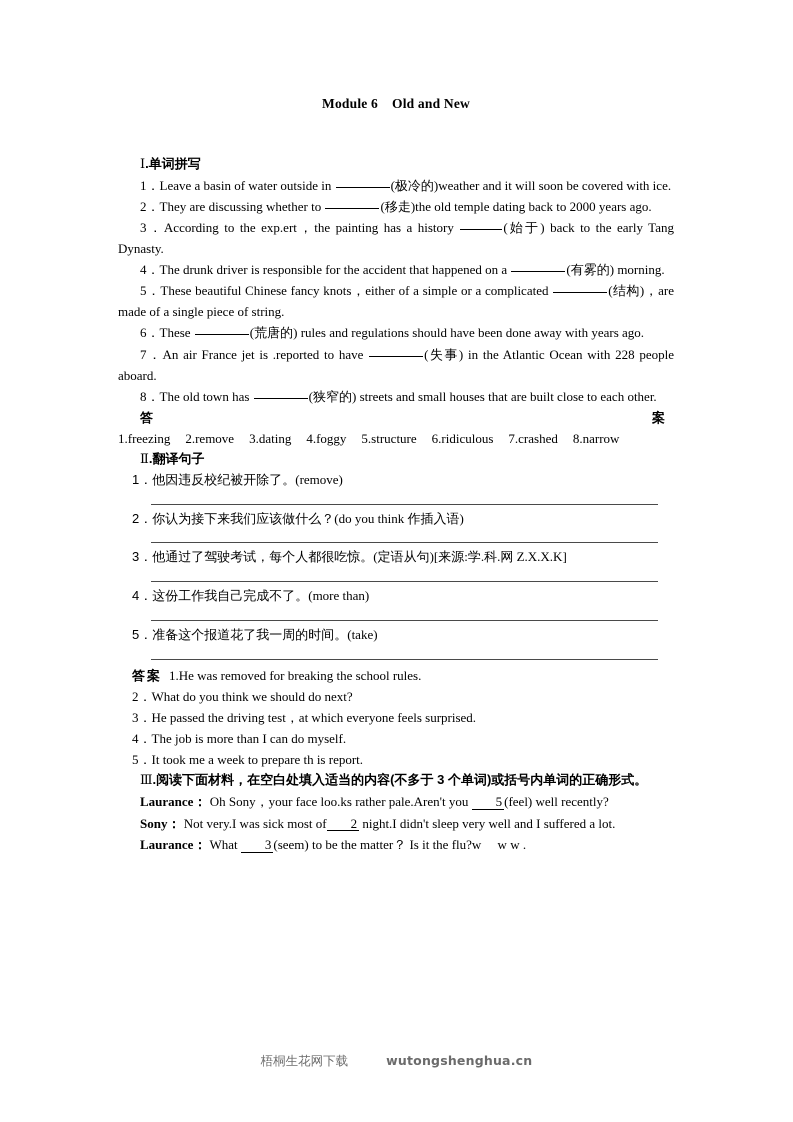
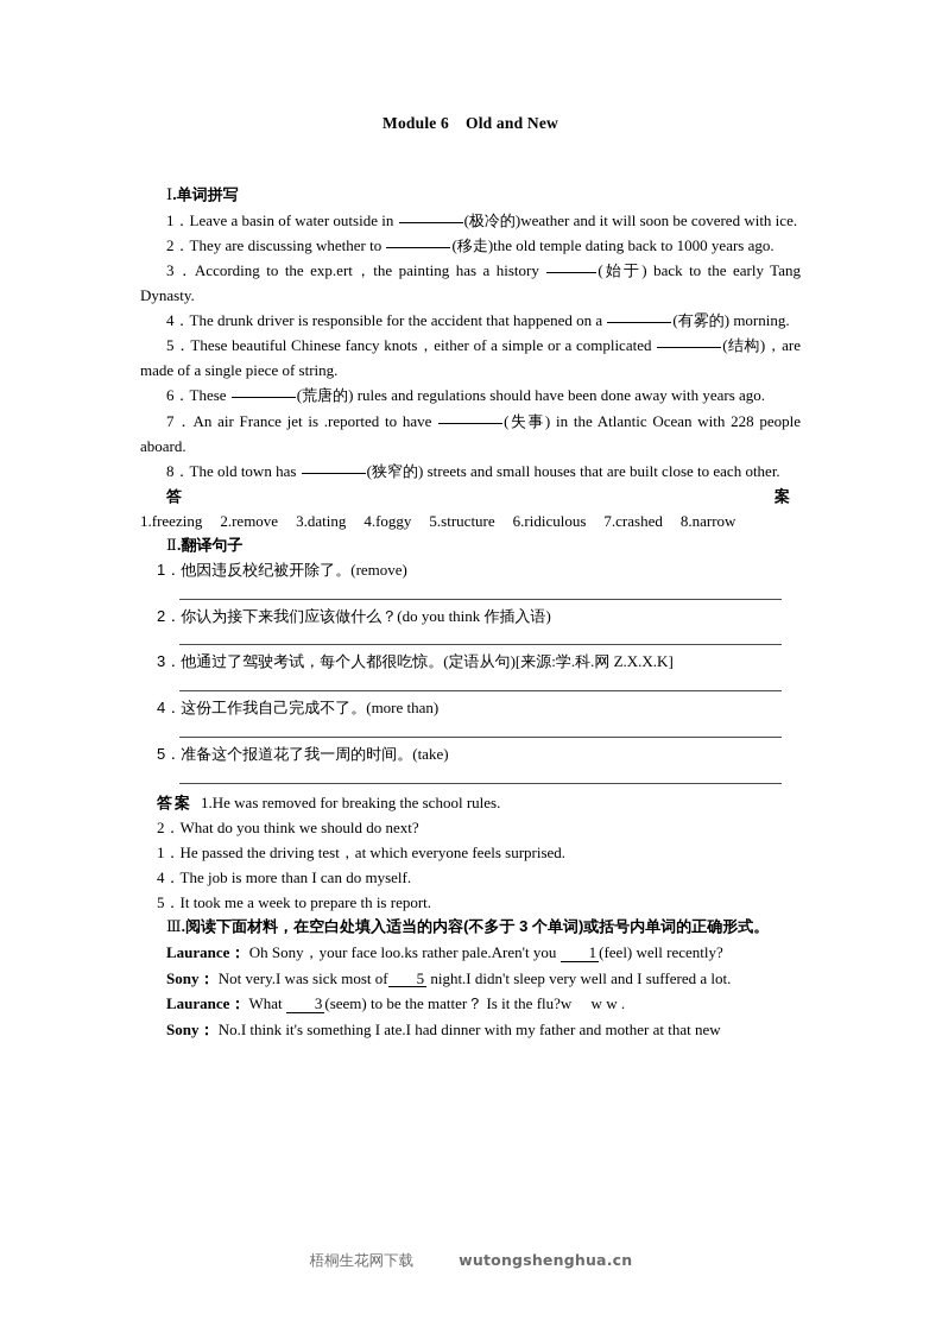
  Module 6 Old and New
  Ⅰ.单词拼写
  1．Leave a basin of water outside in (极冷的)weather and it will soon be covered with ice.
- 2．They are discussing whether to (移走)the old temple dating back to 2000 years ago.
+ 2．They are discussing whether to (移走)the old temple dating back to 1000 years ago.
  3．According to the exp.ert，the painting has a history (始于) back to the early Tang Dynasty.
  4．The drunk driver is responsible for the accident that happened on a (有雾的) morning.
  5．These beautiful Chinese fancy knots，either of a simple or a complicated (结构)，are made of a single piece of string.
  6．These (荒唐的) rules and regulations should have been done away with years ago.
  7．An air France jet is .reported to have (失事) in the Atlantic Ocean with 228 people aboard.
  8．The old town has (狭窄的) streets and small houses that are built close to each other.
  答案1.freezing 2.remove 3.dating 4.foggy 5.structure 6.ridiculous 7.crashed 8.narrow
  Ⅱ.翻译句子
  1．他因违反校纪被开除了。(remove)
  2．你认为接下来我们应该做什么？(do you think 作插入语)
  3．他通过了驾驶考试，每个人都很吃惊。(定语从句)[来源:学.科.网 Z.X.X.K]
  4．这份工作我自己完成不了。(more than)
  5．准备这个报道花了我一周的时间。(take)
  答案 1.He was removed for breaking the school rules.
  2．What do you think we should do next?
- 3．He passed the driving test，at which everyone feels surprised.
+ 1．He passed the driving test，at which everyone feels surprised.
  4．The job is more than I can do myself.
  5．It took me a week to prepare th is report.
  Ⅲ.阅读下面材料，在空白处填入适当的内容(不多于 3 个单词)或括号内单词的正确形式。
- Laurance： Oh Sony，your face loo.ks rather pale.Aren't you 5 (feel) well recently?
+ Laurance： Oh Sony，your face loo.ks rather pale.Aren't you 1 (feel) well recently?
- Sony： Not very.I was sick most of 2 night.I didn't sleep very well and I suffered a lot.
+ Sony： Not very.I was sick most of 5 night.I didn't sleep very well and I suffered a lot.
  Laurance： What 3 (seem) to be the matter？ Is it the flu?w w w .
+ Sony： No.I think it's something I ate.I had dinner with my father and mother at that new
  梧桐生花网下载 wutongshenghua.cn
